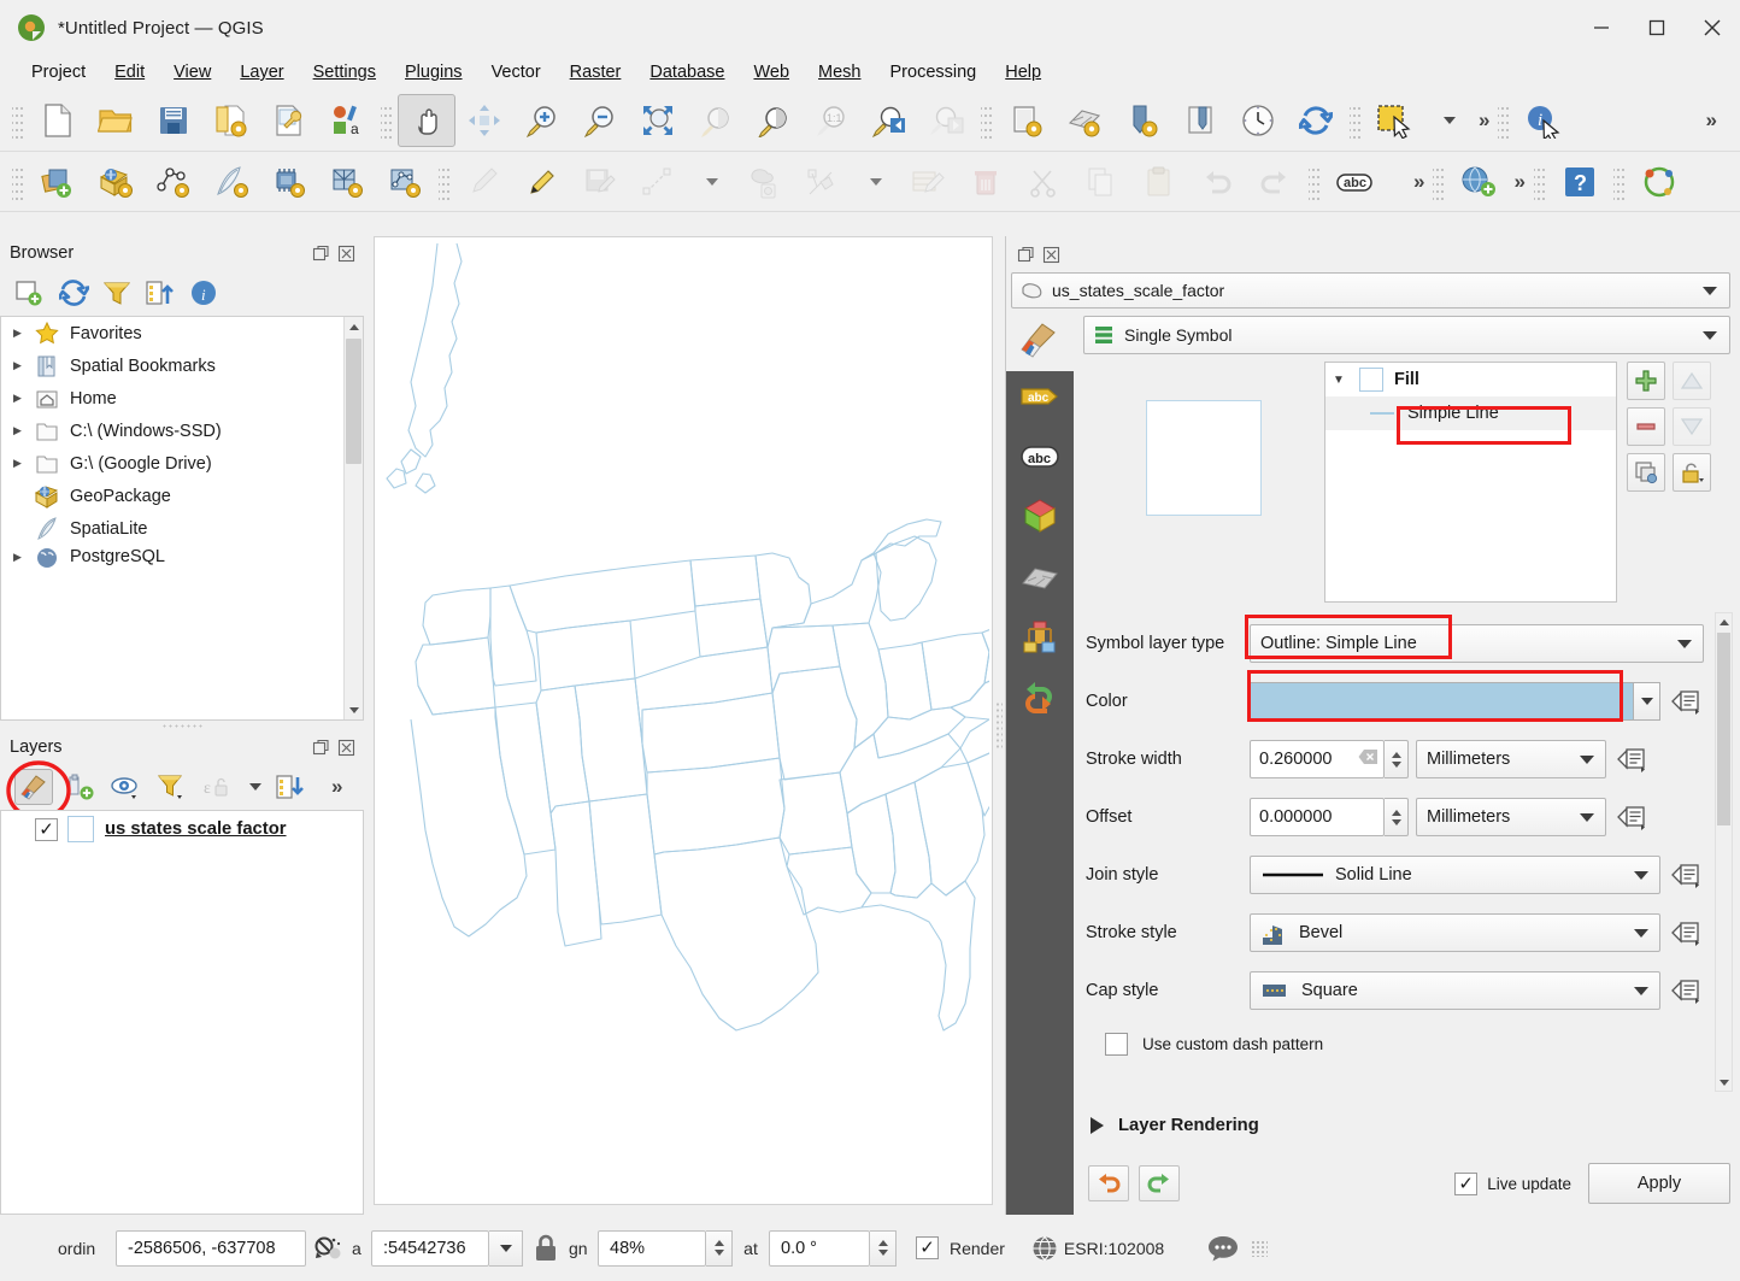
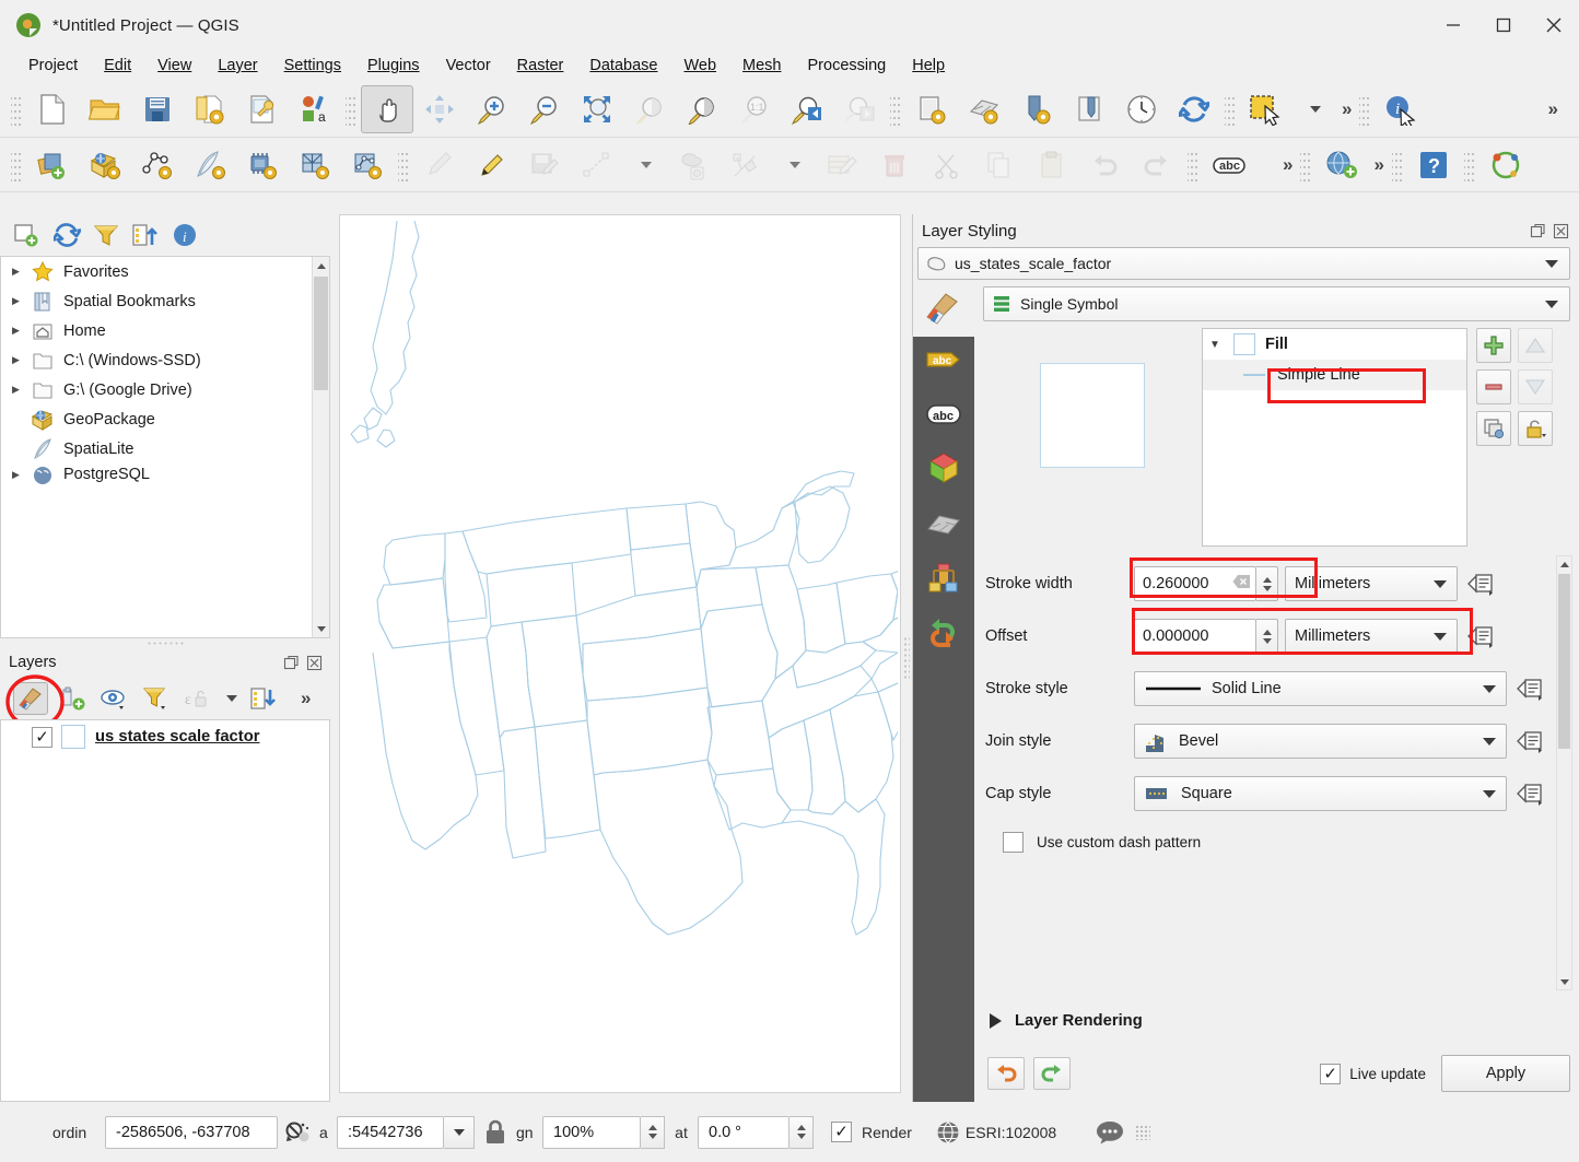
  *Untitled Project — QGIS
  Project
  Edit
  View
  Layer
  Settings
  Plugins
  Vector
  Raster
  Database
  Web
  Mesh
  Processing
  Help
  a
  1:1
  »
  i
  »
  abc
  »
  »
  ?
- Browser
  i
  ▶
  Favorites
  ▶
  Spatial Bookmarks
  ▶
  Home
  ▶
  C:\ (Windows-SSD)
  ▶
  G:\ (Google Drive)
  GeoPackage
  SpatiaLite
  ▶
  PostgreSQL
  Layers
  ε
  »
  ✓
  us states scale factor
+ Layer Styling
  us_states_scale_factor
  abc
  abc
  Single Symbol
  ▼
  Fill
  Simple Line
- Symbol layer type
- Outline: Simple Line
- Color
  Stroke width
  0.260000
  Millimeters
  Offset
  0.000000
  Millimeters
- Join style
+ Stroke style
  Solid Line
- Stroke style
+ Join style
  Bevel
  Cap style
  Square
  Use custom dash pattern
  Layer Rendering
  ✓
  Live update
  Apply
  ordin
  -2586506, -637708
  a
  :54542736
  gn
- 48%
+ 100%
  at
  0.0 °
  ✓
  Render
  ESRI:102008
